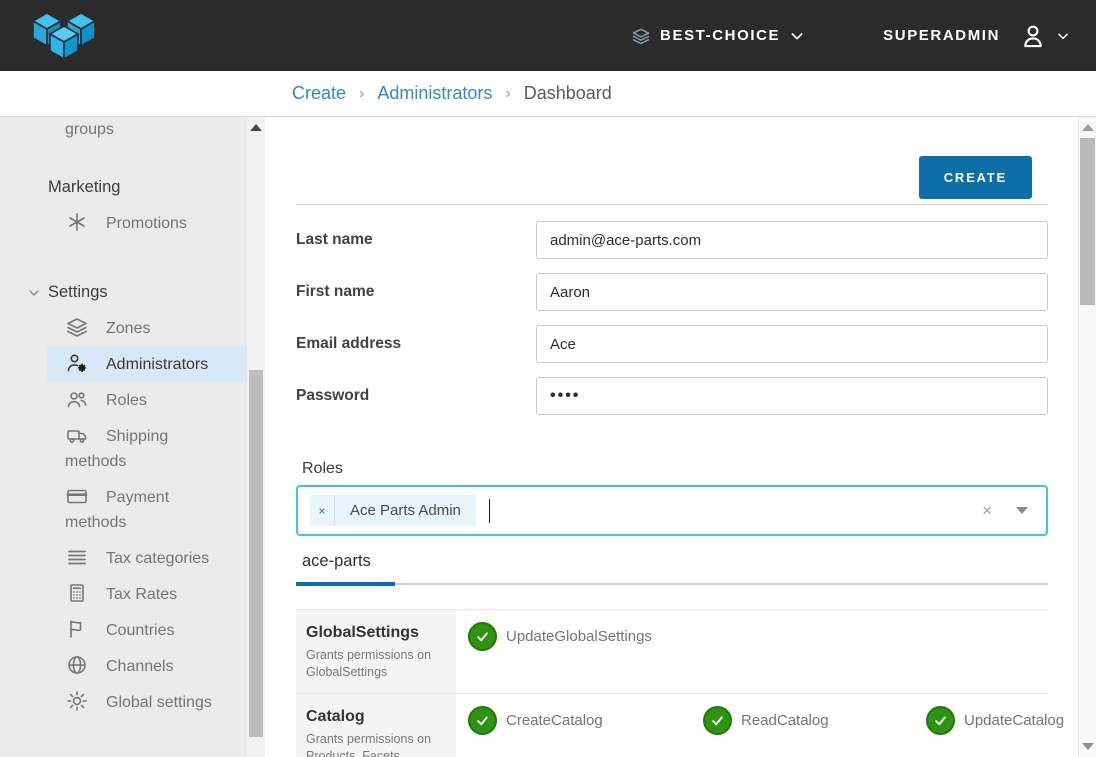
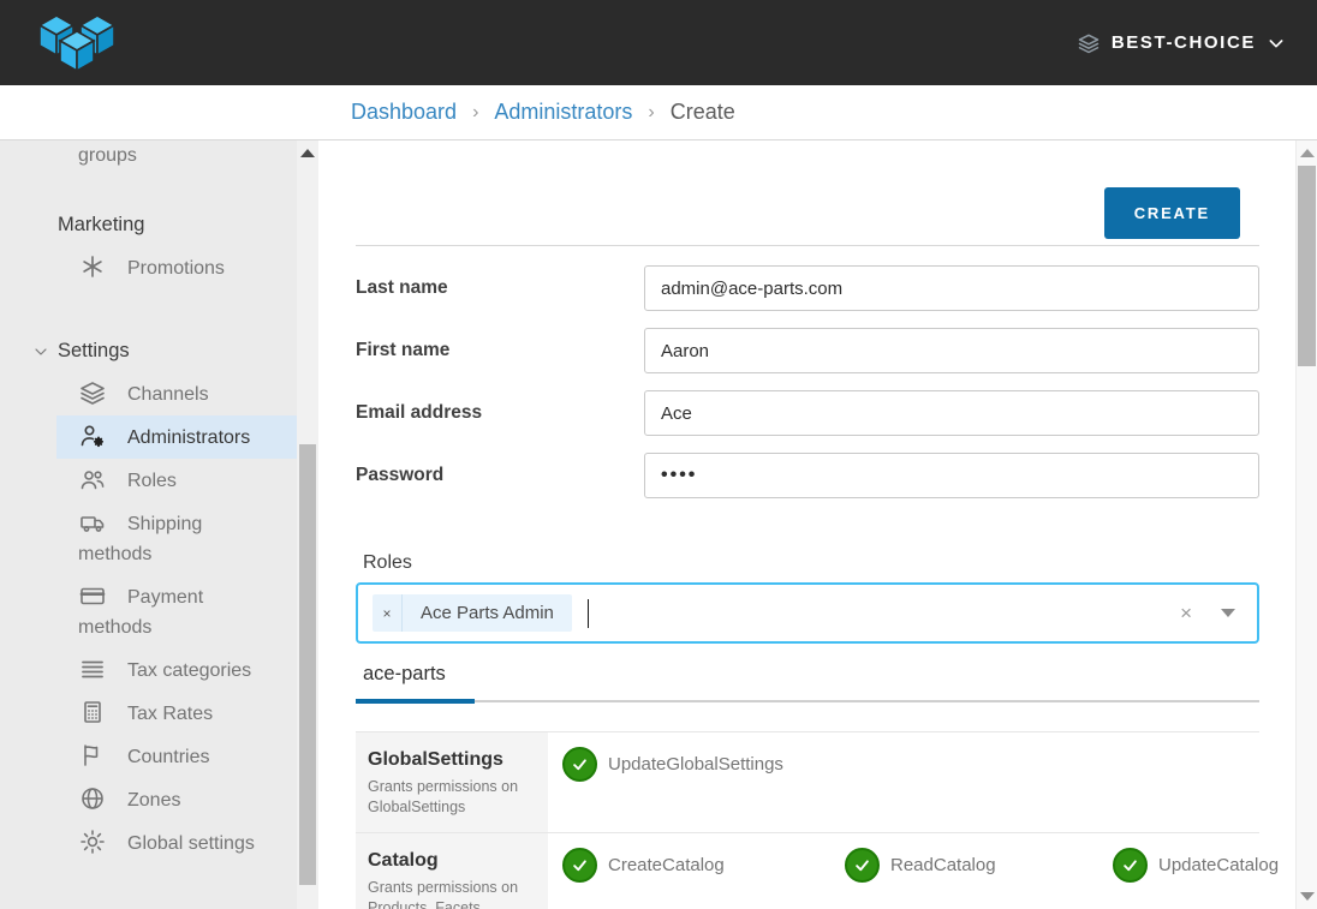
  BEST-CHOICE
- SUPERADMIN
- Create
+ Dashboard
  ›
  Administrators
  ›
- Dashboard
+ Create
  groups
  Marketing
  Promotions
  Settings
- Zones
+ Channels
  Administrators
  Roles
  Shipping methods
  Payment methods
  Tax categories
  Tax Rates
  Countries
- Channels
+ Zones
  Global settings
  CREATE
  Last name
  admin@ace-parts.com
  First name
  Aaron
  Email address
  Ace
  Password
  ••••
  Roles
  ×
  Ace Parts Admin
  ×
  ace-parts
  GlobalSettings
  Grants permissions on GlobalSettings
  UpdateGlobalSettings
  Catalog
  Grants permissions on Products, Facets
  CreateCatalog
  ReadCatalog
  UpdateCatalog
